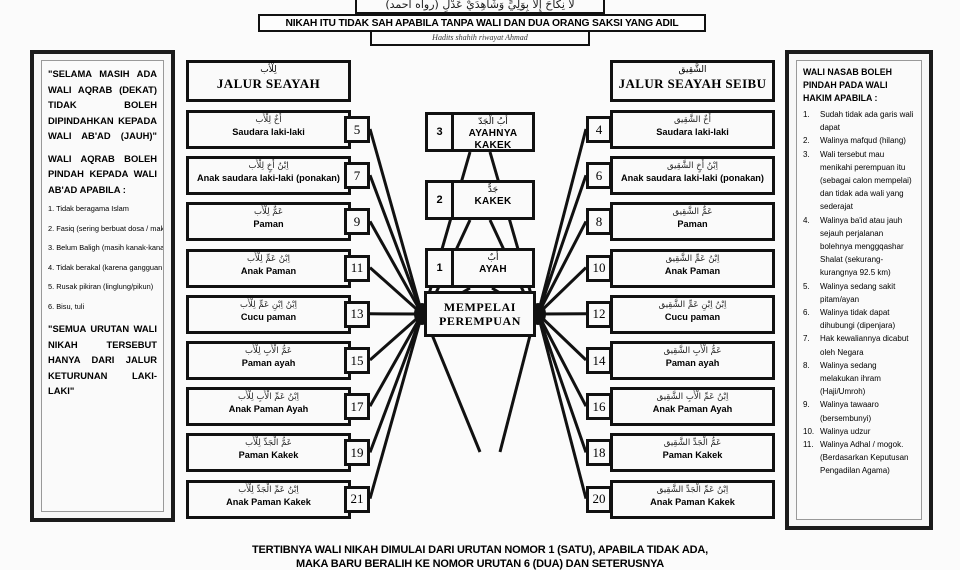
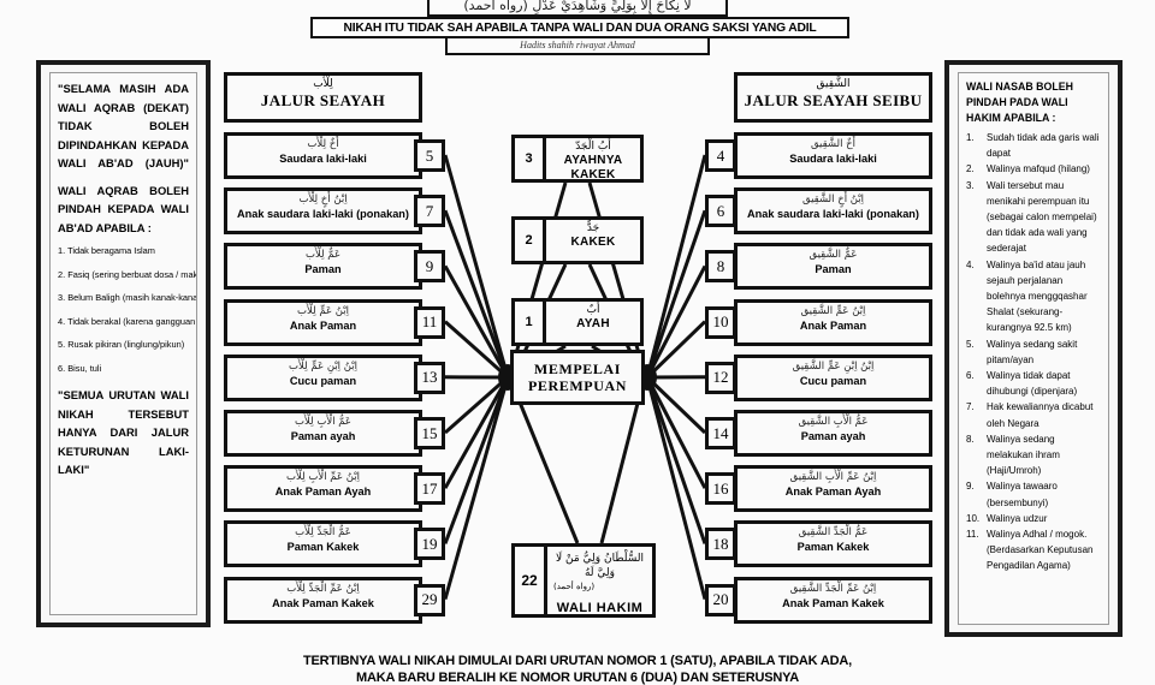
  لَا نِكَاحَ إِلَّا بِوَلِيٍّ وَشَاهِدَيْ عَدْلٍ (رواه أحمد)
  NIKAH ITU TIDAK SAH APABILA TANPA WALI DAN DUA ORANG SAKSI YANG ADIL
  Hadits shahih riwayat Ahmad
  "SELAMA MASIH ADA WALI AQRAB (DEKAT) TIDAK BOLEH DIPINDAHKAN KEPADA WALI AB'AD (JAUH)"
  WALI AQRAB BOLEH PINDAH KEPADA WALI AB'AD APABILA :
  1. Tidak beragama Islam
  2. Fasiq (sering berbuat dosa / m
  3. Belum Baligh (masih kanak-ka
  4. Tidak berakal (karena ganggua
  5. Rusak pikiran (linglung/pikun)
  6. Bisu, tuli
  "SEMUA URUTAN WALI NIKAH TERSEBUT HANYA DARI JALUR KETURUNAN LAKI-LAKI"
  WALI NASAB BOLEH PINDAH PADA WALI HAKIM APABILA :
  1.
  Sudah tidak ada garis wali dapat
  2.
  Walinya mafqud (hilang)
  3.
  Wali tersebut mau menikahi perempuan itu (sebagai calon mempelai) dan tidak ada wali yang sederajat
  4.
  Walinya ba'id atau jauh sejauh perjalanan bolehnya menggqashar Shalat (sekurang-kurangnya 92.5 km)
  5.
  Walinya sedang sakit pitam/ayan
  6.
  Walinya tidak dapat dihubungi (dipenjara)
  7.
  Hak kewaliannya dicabut oleh Negara
  8.
  Walinya sedang melakukan ihram (Haji/Umroh)
  9.
  Walinya tawaaro (bersembunyi)
  10.
  Walinya udzur
  11.
  Walinya Adhal / mogok. (Berdasarkan Keputusan Pengadilan Agama)
  لِلْأَب
  JALUR SEAYAH
  أَخٌ لِلْأَب
  Saudara laki-laki
  5
  اِبْنُ أَخٍ لِلْأَب
  Anak saudara laki-laki (ponakan)
  7
  عَمٌّ لِلْأَب
  Paman
  9
  اِبْنُ عَمٍّ لِلْأَب
  Anak Paman
  11
  اِبْنُ اِبْنِ عَمٍّ لِلْأَب
  Cucu paman
  13
  عَمُّ الْأَبِ لِلْأَب
  Paman ayah
  15
  اِبْنُ عَمِّ الْأَبِ لِلْأَب
  Anak Paman Ayah
  17
  عَمُّ الْجَدِّ لِلْأَب
  Paman Kakek
  19
  اِبْنُ عَمِّ الْجَدِّ لِلْأَب
  Anak Paman Kakek
- 21
+ 29
  الشَّقِيق
  JALUR SEAYAH SEIBU
  أَخٌ الشَّقِيق
  Saudara laki-laki
  4
  اِبْنُ أَخٍ الشَّقِيق
  Anak saudara laki-laki (ponakan)
  6
  عَمٌّ الشَّقِيق
  Paman
  8
  اِبْنُ عَمٍّ الشَّقِيق
  Anak Paman
  10
  اِبْنُ اِبْنِ عَمٍّ الشَّقِيق
  Cucu paman
  12
  عَمُّ الْأَبِ الشَّقِيق
  Paman ayah
  14
  اِبْنُ عَمِّ الْأَبِ الشَّقِيق
  Anak Paman Ayah
  16
  عَمُّ الْجَدِّ الشَّقِيق
  Paman Kakek
  18
  اِبْنُ عَمِّ الْجَدِّ الشَّقِيق
  Anak Paman Kakek
  20
  3
  أَبُ الْجَدّ
  AYAHNYA KAKEK
  2
  جَدٌّ
  KAKEK
  1
  أَبٌ
  AYAH
  MEMPELAI
  PEREMPUAN
+ 22
+ السُّلْطَانُ وَلِيُّ مَنْ لَا وَلِيَّ لَهُ
+ (رواه أحمد)
+ WALI HAKIM
  TERTIBNYA WALI NIKAH DIMULAI DARI URUTAN NOMOR 1 (SATU), APABILA TIDAK ADA,
  MAKA BARU BERALIH KE NOMOR URUTAN 6 (DUA) DAN SETERUSNYA
